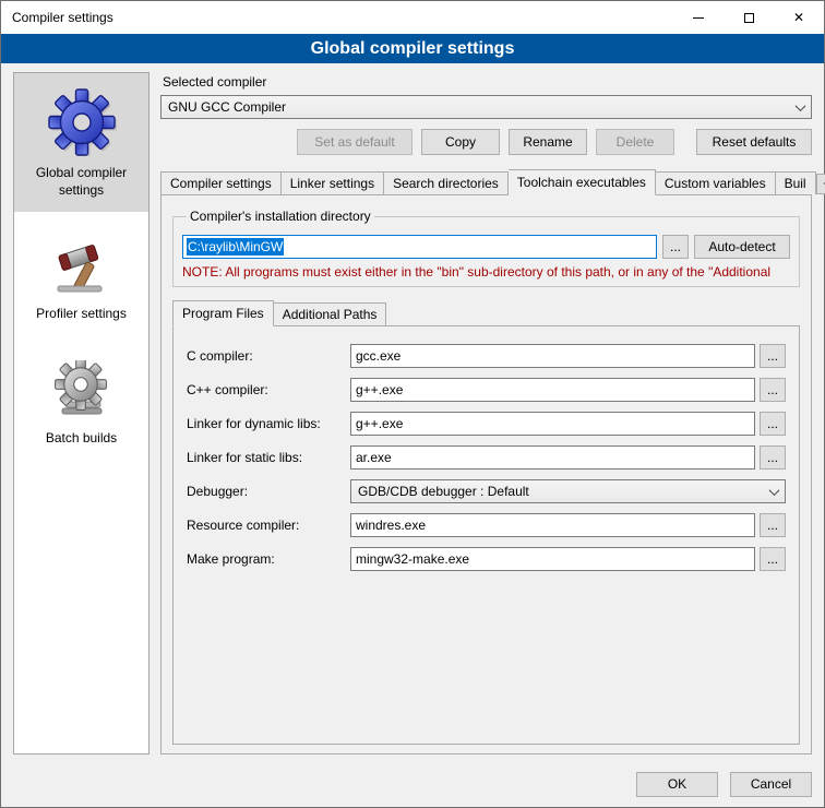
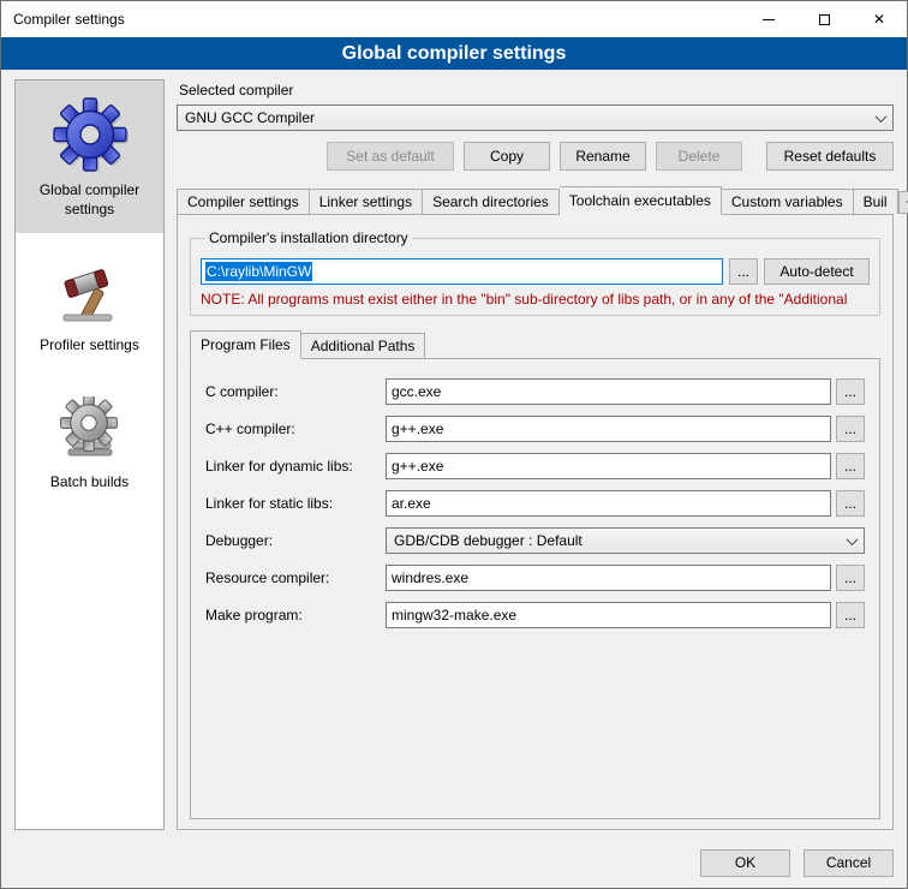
  Compiler settings
  ✕
  Global compiler settings
  Global compiler settings
  Profiler settings
  Batch builds
  Selected compiler
  GNU GCC Compiler
  Set as default
  Copy
  Rename
  Delete
  Reset defaults
  Compiler settings
  Linker settings
  Search directories
  Toolchain executables
  Custom variables
  Buil
  Compiler's installation directory
  C:\raylib\MinGW
  ...
  Auto-detect
- NOTE: All programs must exist either in the "bin" sub-directory of this path, or in any of the "Additional
+ NOTE: All programs must exist either in the "bin" sub-directory of libs path, or in any of the "Additional
  Program Files
  Additional Paths
  C compiler:
  gcc.exe
  ...
  C++ compiler:
  g++.exe
  ...
  Linker for dynamic libs:
  g++.exe
  ...
  Linker for static libs:
  ar.exe
  ...
  Debugger:
  GDB/CDB debugger : Default
  Resource compiler:
  windres.exe
  ...
  Make program:
  mingw32-make.exe
  ...
  OK
  Cancel
